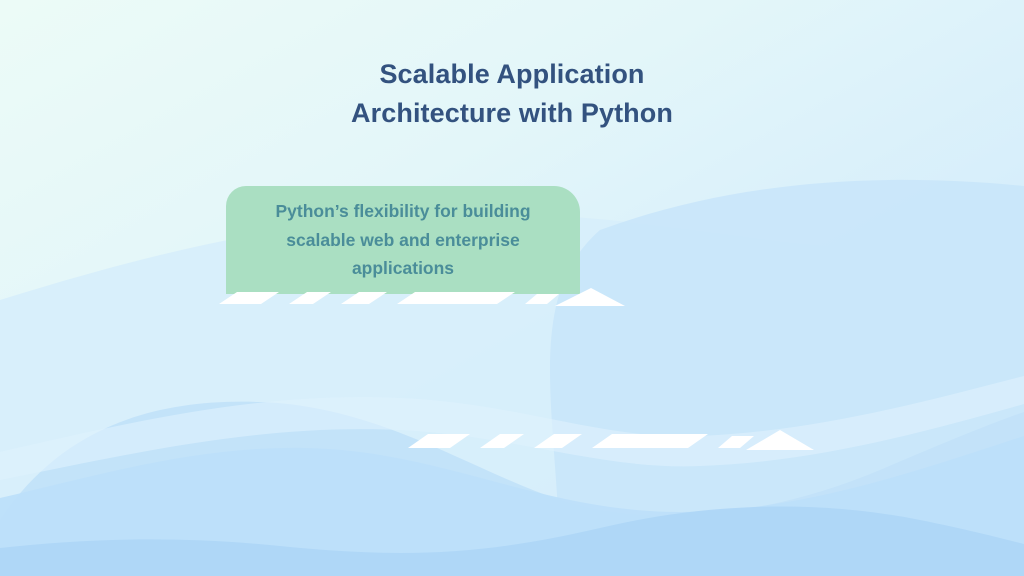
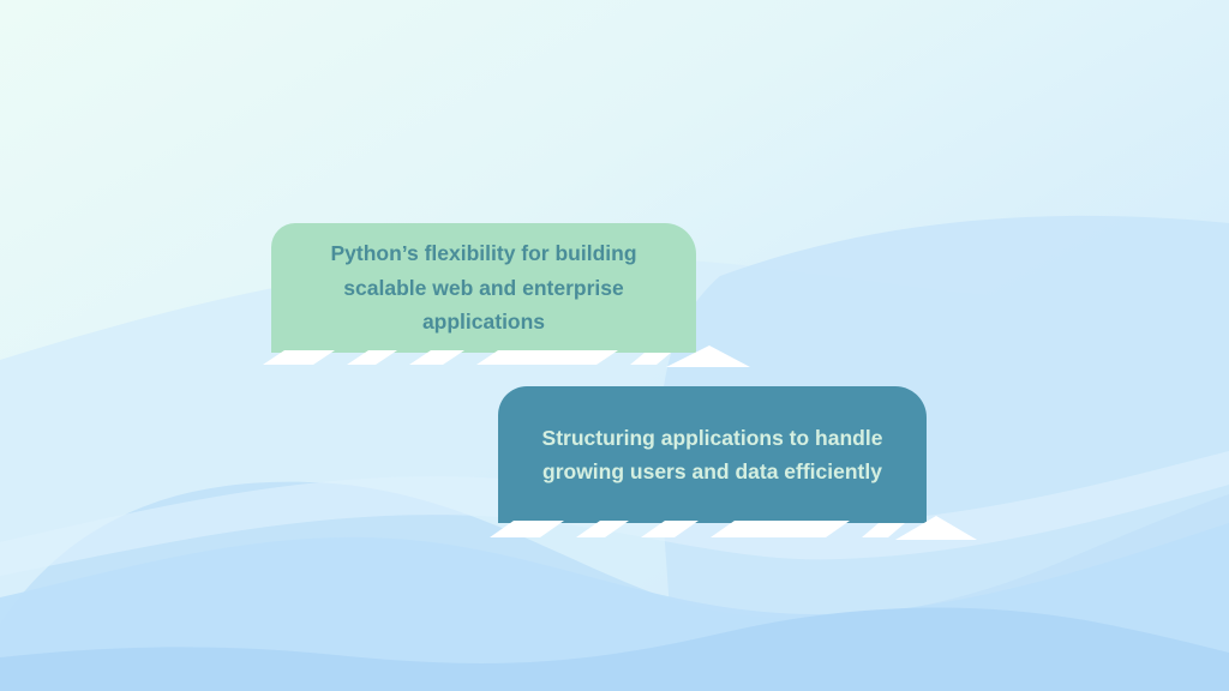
- Scalable Application
- Architecture with Python
  Python’s flexibility for building scalable web and enterprise applications
+ Structuring applications to handle growing users and data efficiently
